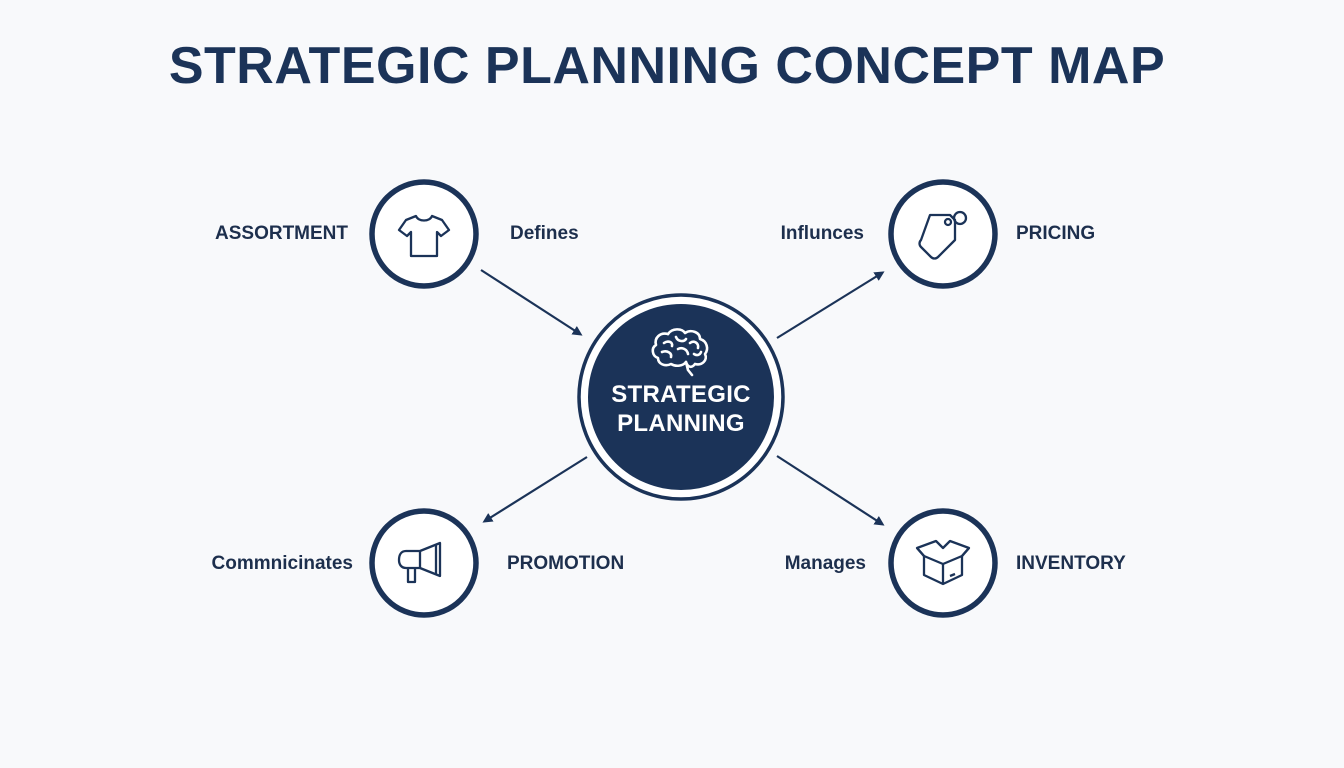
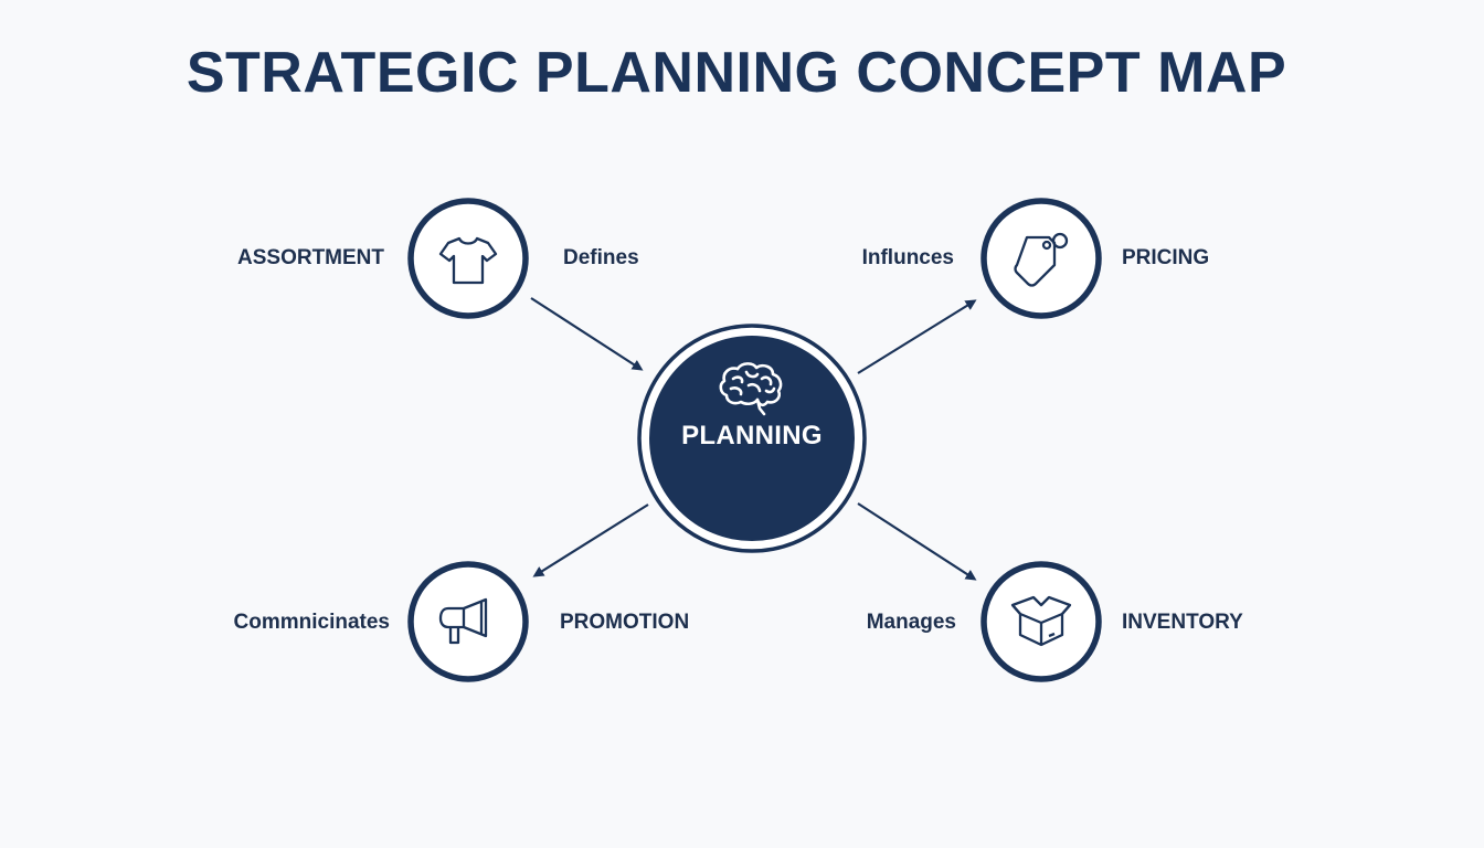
  STRATEGIC PLANNING CONCEPT MAP
- STRATEGIC
  PLANNING
  ASSORTMENT
  Defines
  Influnces
  PRICING
  Commnicinates
  PROMOTION
  Manages
  INVENTORY
